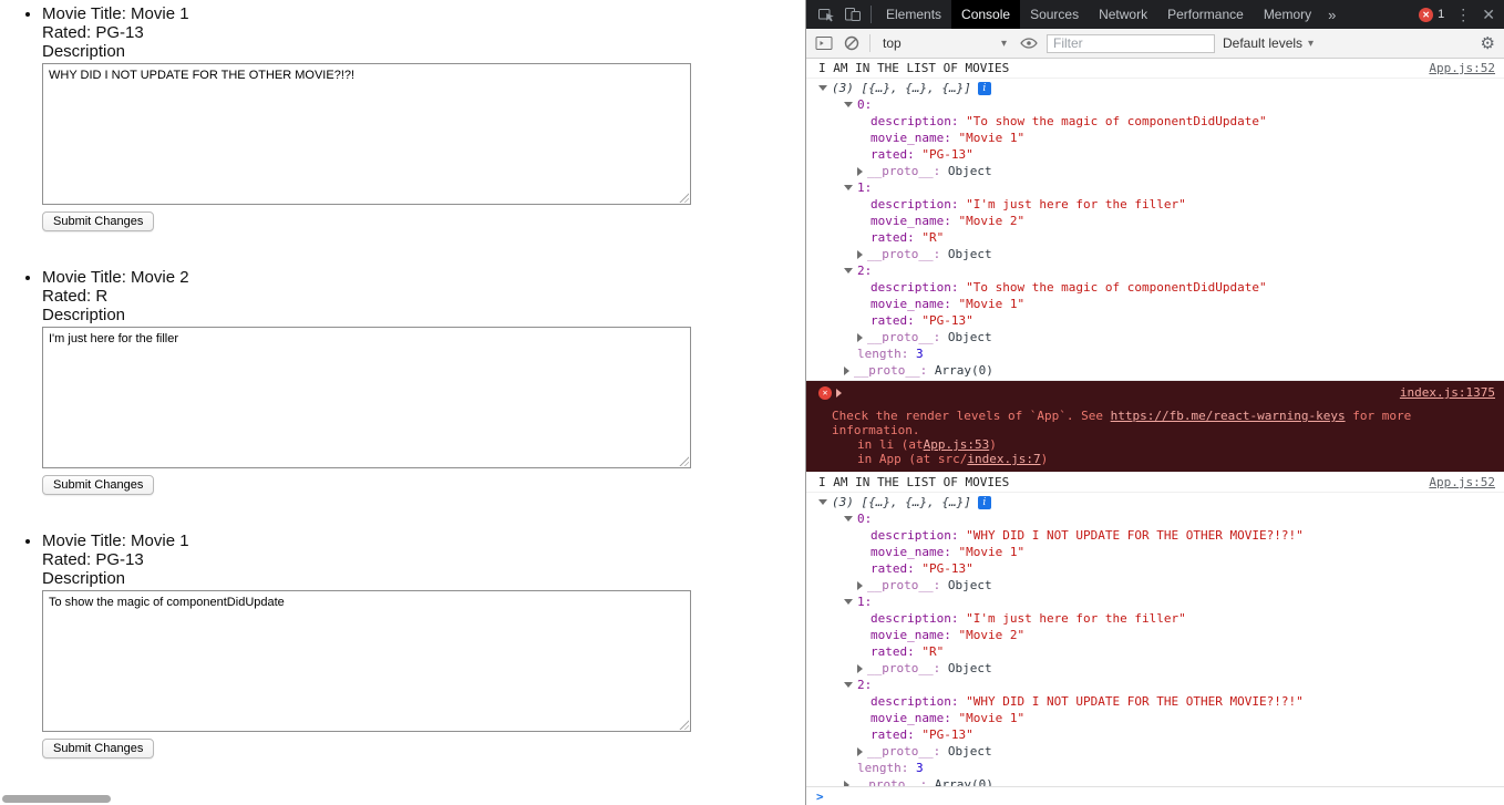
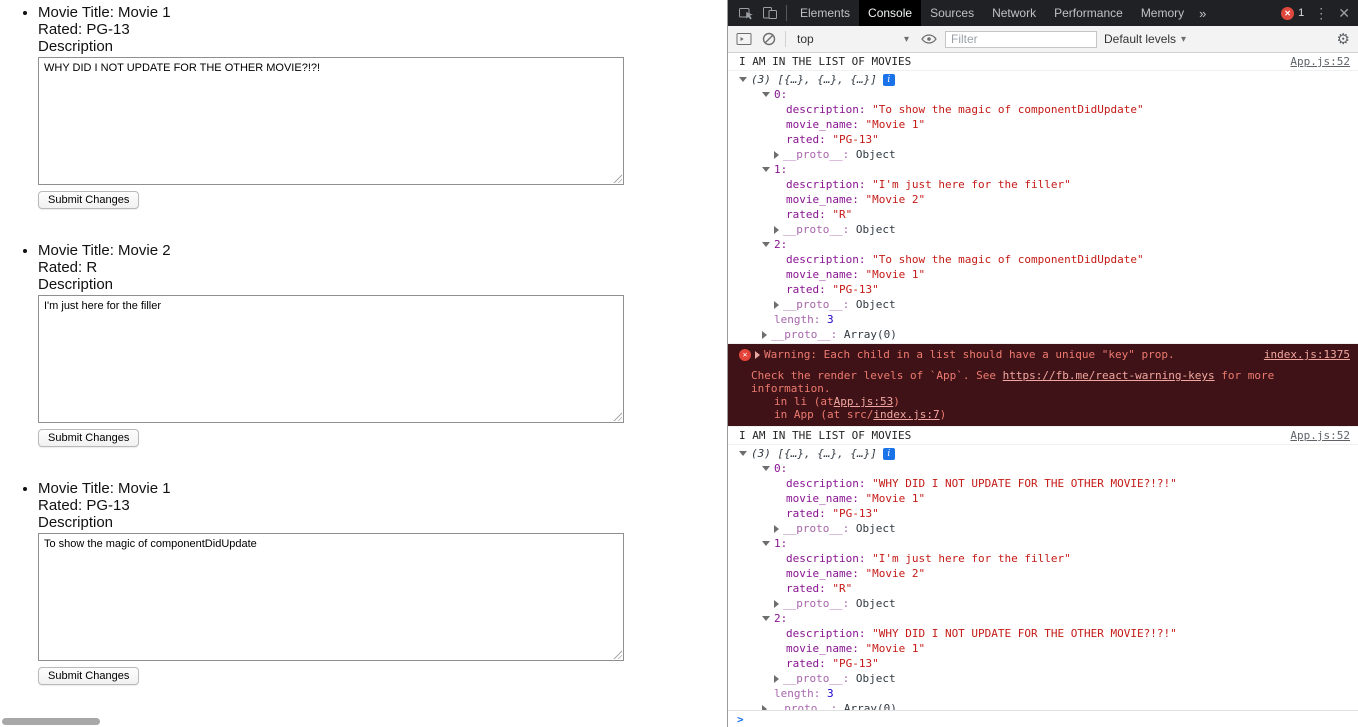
  Movie Title: Movie 1
  Rated: PG-13
  Description
  WHY DID I NOT UPDATE FOR THE OTHER MOVIE?!?!
  Submit Changes
  Movie Title: Movie 2
  Rated: R
  Description
  I'm just here for the filler
  Submit Changes
  Movie Title: Movie 1
  Rated: PG-13
  Description
  To show the magic of componentDidUpdate
  Submit Changes
  Elements
  Console
  Sources
  Network
  Performance
  Memory
  »
  ✕
  1
  ⋮
  ✕
  top
  ▾
  Filter
  Default levels
  ▾
  ⚙
  I AM IN THE LIST OF MOVIES
  App.js:52
  (3) [{…}, {…}, {…}]
  i
  0:
  description:
  "To show the magic of componentDidUpdate"
  movie_name:
  "Movie 1"
  rated:
  "PG-13"
  __proto__:
  Object
  1:
  description:
  "I'm just here for the filler"
  movie_name:
  "Movie 2"
  rated:
  "R"
  __proto__:
  Object
  2:
  description:
  "To show the magic of componentDidUpdate"
  movie_name:
  "Movie 1"
  rated:
  "PG-13"
  __proto__:
  Object
  length:
  3
  __proto__:
  Array(0)
  ✕
+ Warning: Each child in a list should have a unique "key" prop.
  index.js:1375
  Check the render levels of `App`. See https://fb.me/react-warning-keys for more information.
  in li (at
  App.js:53
  )
  in App (at src/
  index.js:7
  )
  I AM IN THE LIST OF MOVIES
  App.js:52
  (3) [{…}, {…}, {…}]
  i
  0:
  description:
  "WHY DID I NOT UPDATE FOR THE OTHER MOVIE?!?!"
  movie_name:
  "Movie 1"
  rated:
  "PG-13"
  __proto__:
  Object
  1:
  description:
  "I'm just here for the filler"
  movie_name:
  "Movie 2"
  rated:
  "R"
  __proto__:
  Object
  2:
  description:
  "WHY DID I NOT UPDATE FOR THE OTHER MOVIE?!?!"
  movie_name:
  "Movie 1"
  rated:
  "PG-13"
  __proto__:
  Object
  length:
  3
  __proto__:
  Array(0)
  >
